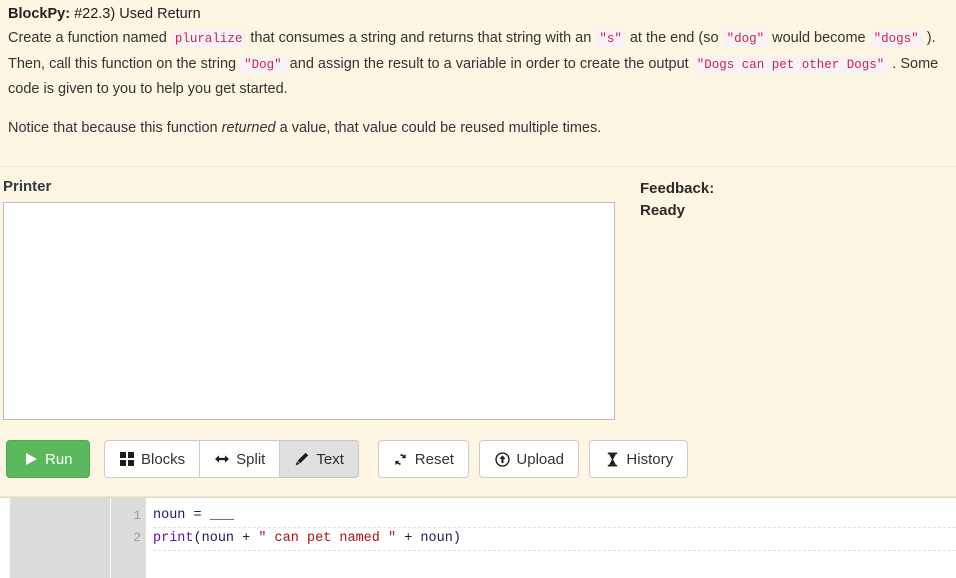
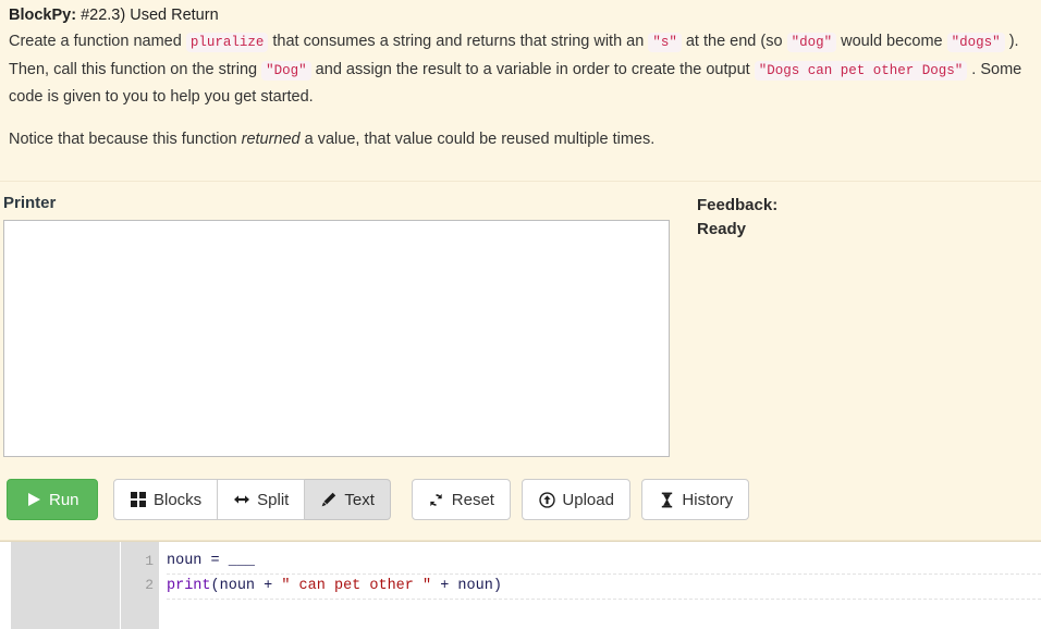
  BlockPy: #22.3) Used Return
  Create a function named pluralize that consumes a string and returns that string with an "s" at the end (so "dog" would become "dogs" ). Then, call this function on the string "Dog" and assign the result to a variable in order to create the output "Dogs can pet other Dogs" . Some code is given to you to help you get started.
  Notice that because this function returned a value, that value could be reused multiple times.
  Printer
  Feedback:
  Ready
  Run
  Blocks
  Split
  Text
  Reset
  Upload
  History
  1
  2
  noun = ___
- print(noun + " can pet named " + noun)
+ print(noun + " can pet other " + noun)
